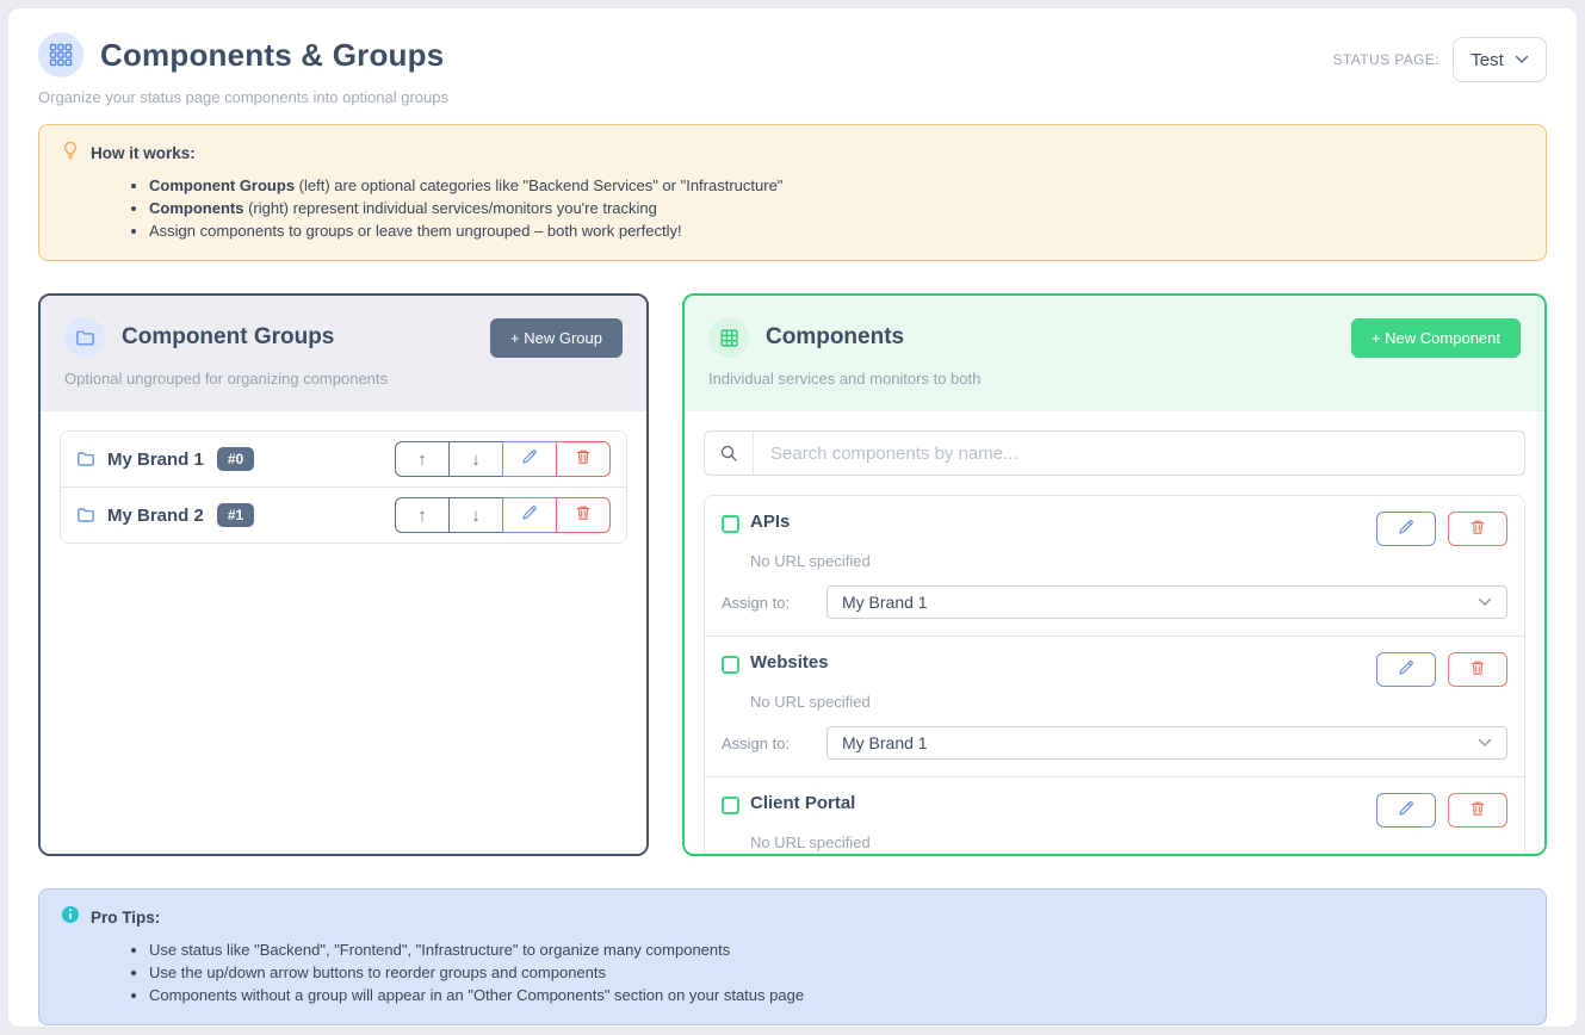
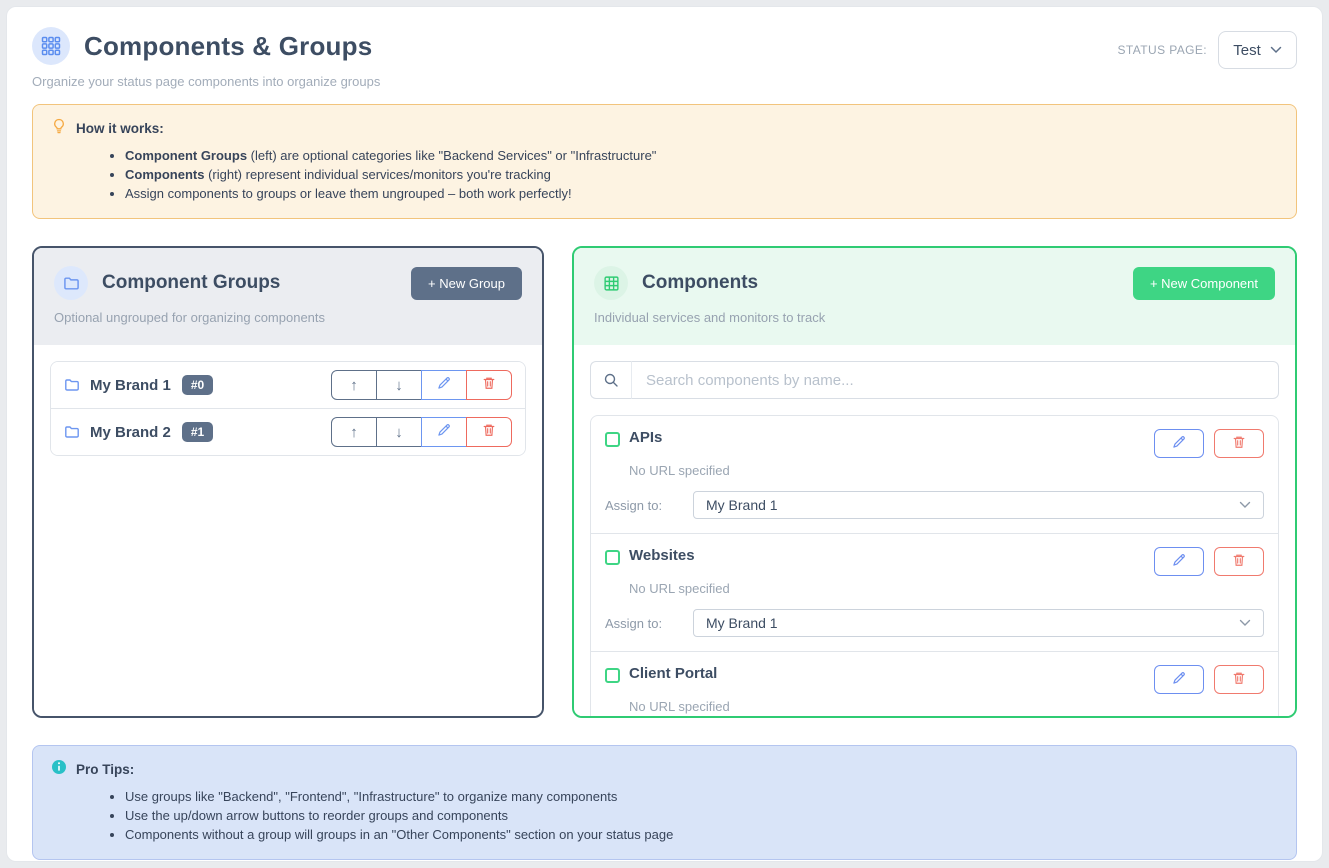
  Components & Groups
- Organize your status page components into optional groups
+ Organize your status page components into organize groups
  STATUS PAGE:
  Test
  How it works:
  Component Groups (left) are optional categories like "Backend Services" or "Infrastructure"
  Components (right) represent individual services/monitors you're tracking
  Assign components to groups or leave them ungrouped – both work perfectly!
  Component Groups
  + New Group
  Optional ungrouped for organizing components
  My Brand 1
  #0
  ↑
  ↓
  My Brand 2
  #1
  ↑
  ↓
  Components
  + New Component
- Individual services and monitors to both
+ Individual services and monitors to track
  Search components by name...
  APIs
  No URL specified
  Assign to:
  My Brand 1
  Websites
  No URL specified
  Assign to:
  My Brand 1
  Client Portal
  No URL specified
  Pro Tips:
- Use status like "Backend", "Frontend", "Infrastructure" to organize many components
+ Use groups like "Backend", "Frontend", "Infrastructure" to organize many components
  Use the up/down arrow buttons to reorder groups and components
- Components without a group will appear in an "Other Components" section on your status page
+ Components without a group will groups in an "Other Components" section on your status page
